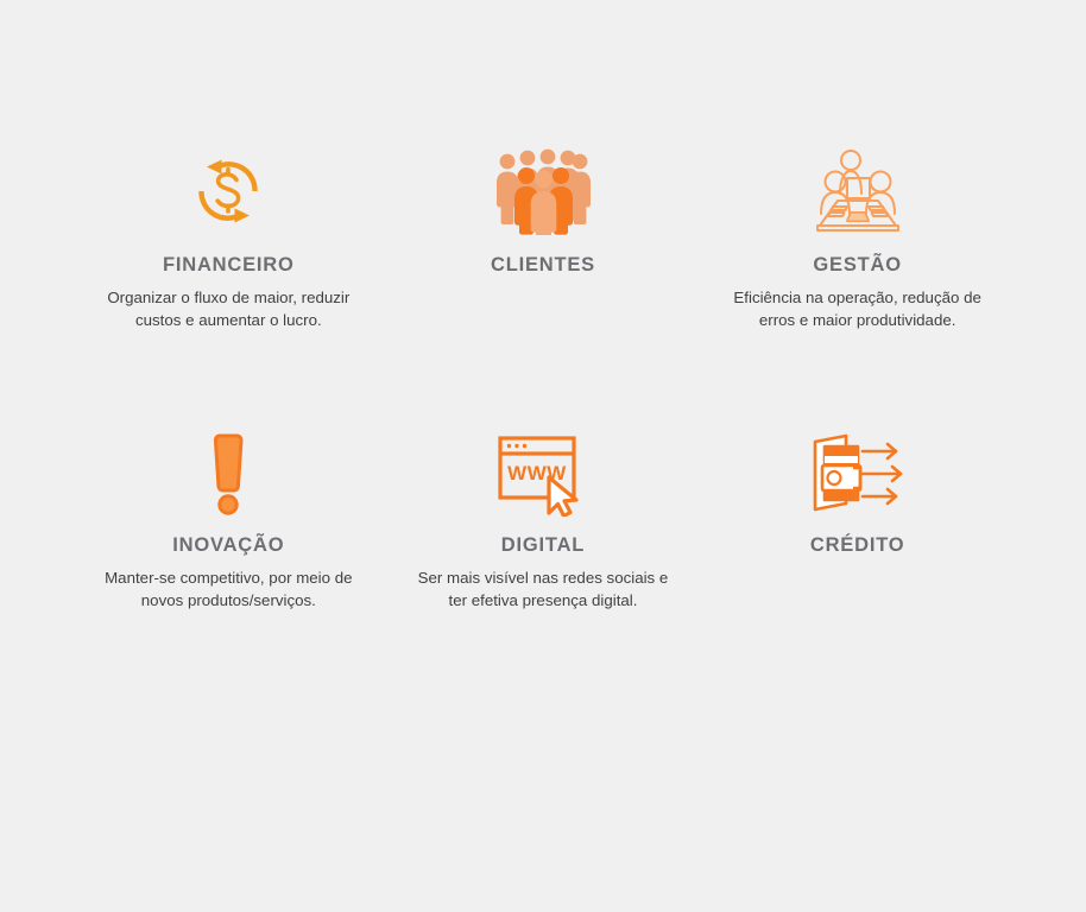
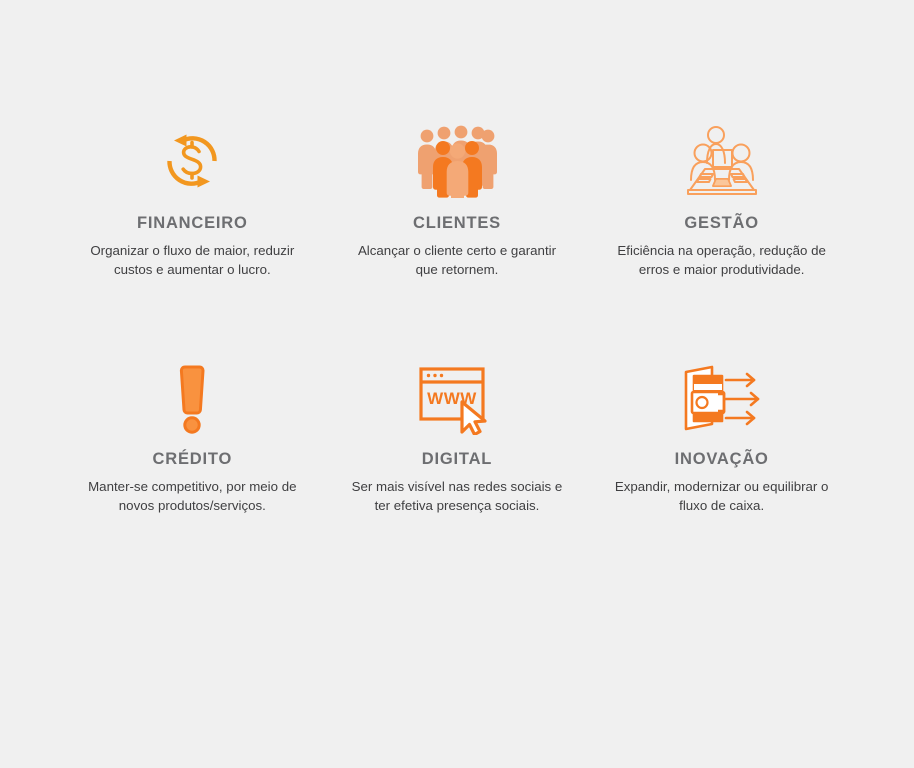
  FINANCEIRO
  Organizar o fluxo de maior, reduzir custos e aumentar o lucro.
  CLIENTES
+ Alcançar o cliente certo e garantir que retornem.
  GESTÃO
  Eficiência na operação, redução de erros e maior produtividade.
- INOVAÇÃO
+ CRÉDITO
  Manter-se competitivo, por meio de novos produtos/serviços.
  WWW
  DIGITAL
- Ser mais visível nas redes sociais e ter efetiva presença digital.
+ Ser mais visível nas redes sociais e ter efetiva presença sociais.
- CRÉDITO
+ INOVAÇÃO
+ Expandir, modernizar ou equilibrar o fluxo de caixa.
